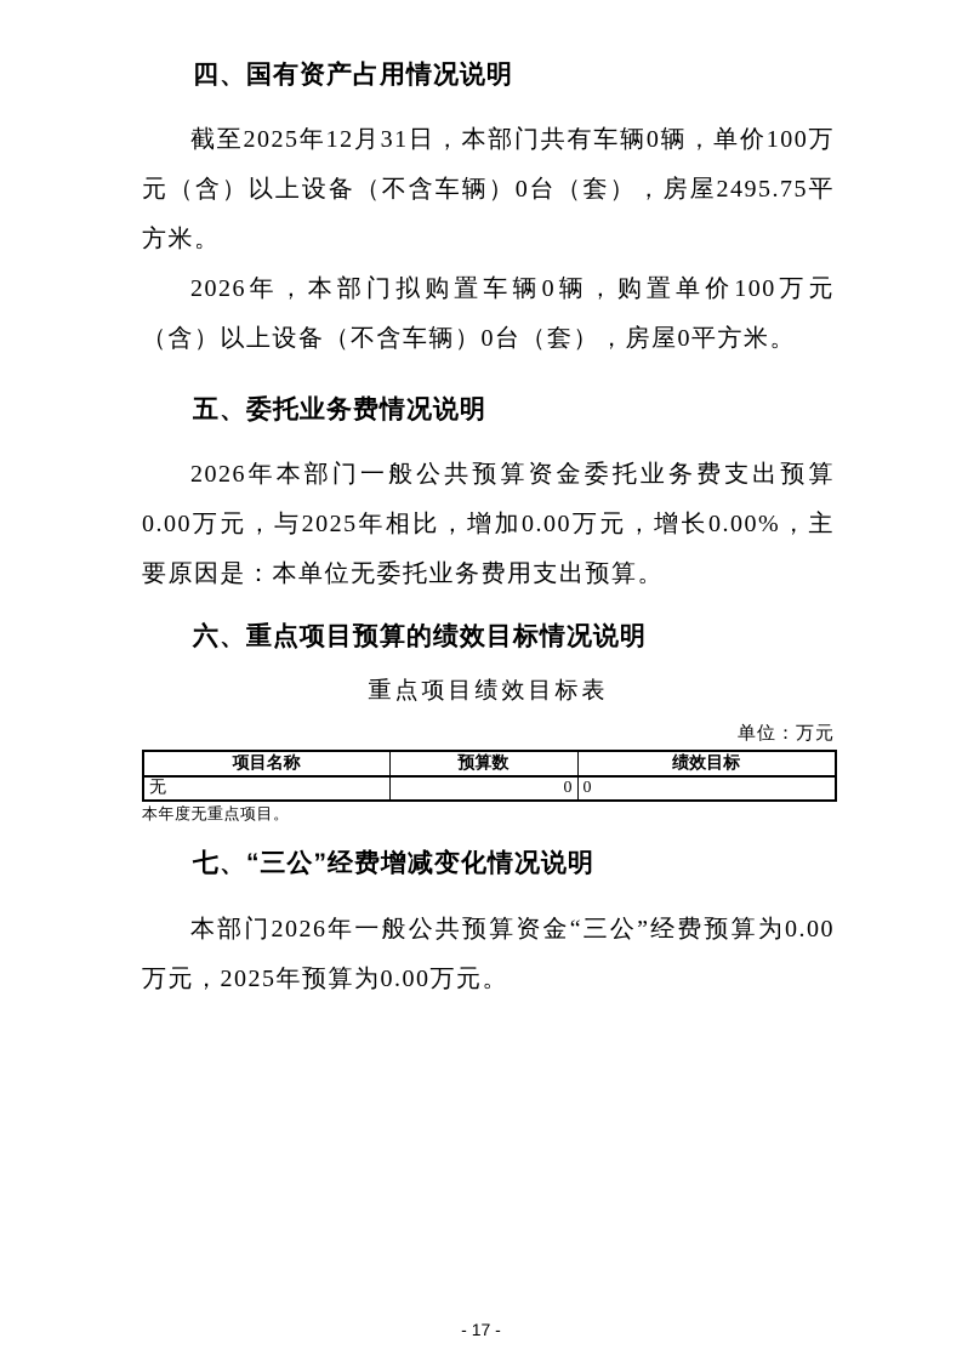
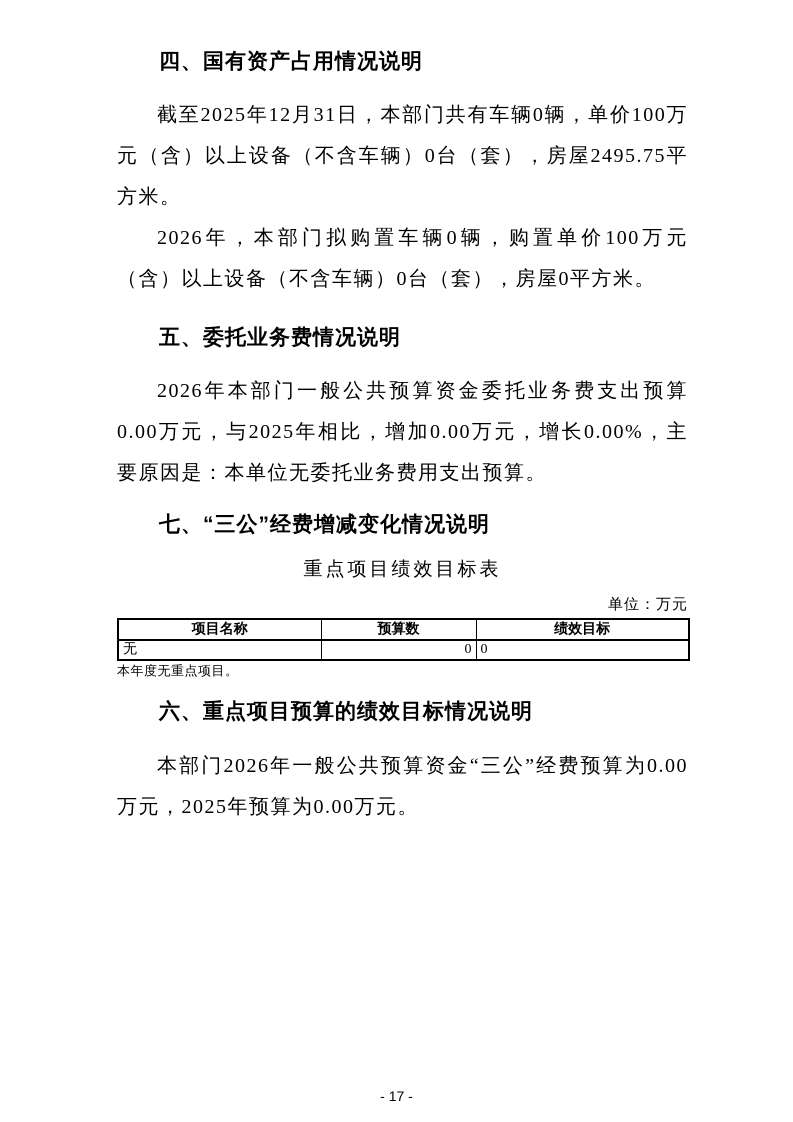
  四、国有资产占用情况说明
  截至2025年12月31日，本部门共有车辆0辆，单价100万元（含）以上设备（不含车辆）0台（套），房屋2495.75平方米。
  2026年，本部门拟购置车辆0辆，购置单价100万元（含）以上设备（不含车辆）0台（套），房屋0平方米。
  五、委托业务费情况说明
  2026年本部门一般公共预算资金委托业务费支出预算0.00万元，与2025年相比，增加0.00万元，增长0.00%，主要原因是：本单位无委托业务费用支出预算。
- 六、重点项目预算的绩效目标情况说明
+ 七、“三公”经费增减变化情况说明
  重点项目绩效目标表
  单位：万元
  项目名称	预算数	绩效目标
  无	0	0
  本年度无重点项目。
- 七、“三公”经费增减变化情况说明
+ 六、重点项目预算的绩效目标情况说明
  本部门2026年一般公共预算资金“三公”经费预算为0.00万元，2025年预算为0.00万元。
  - 17 -
